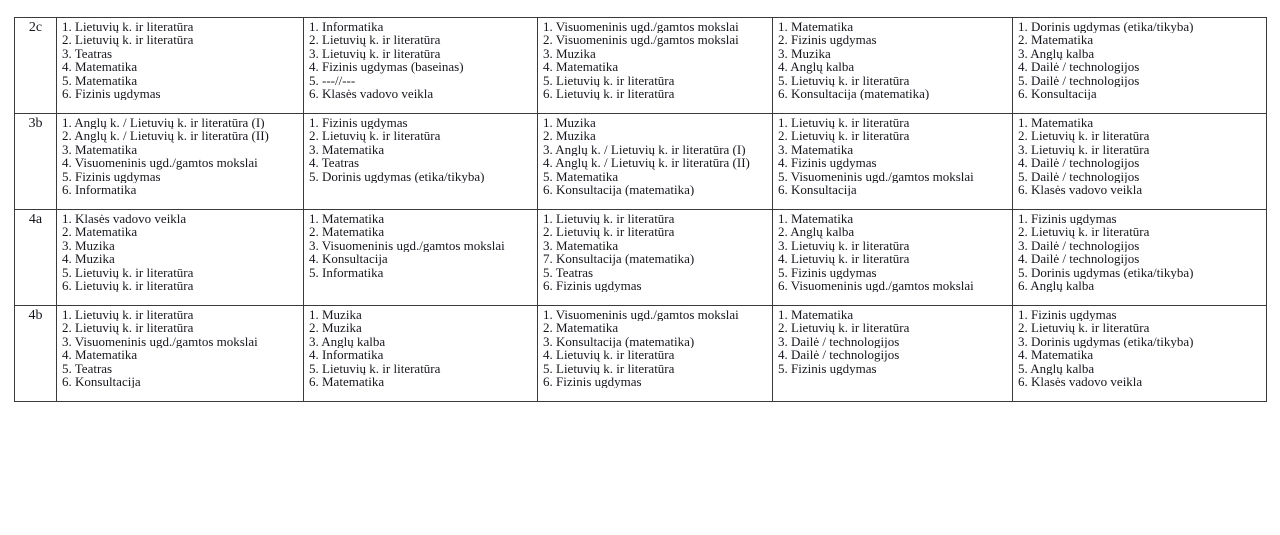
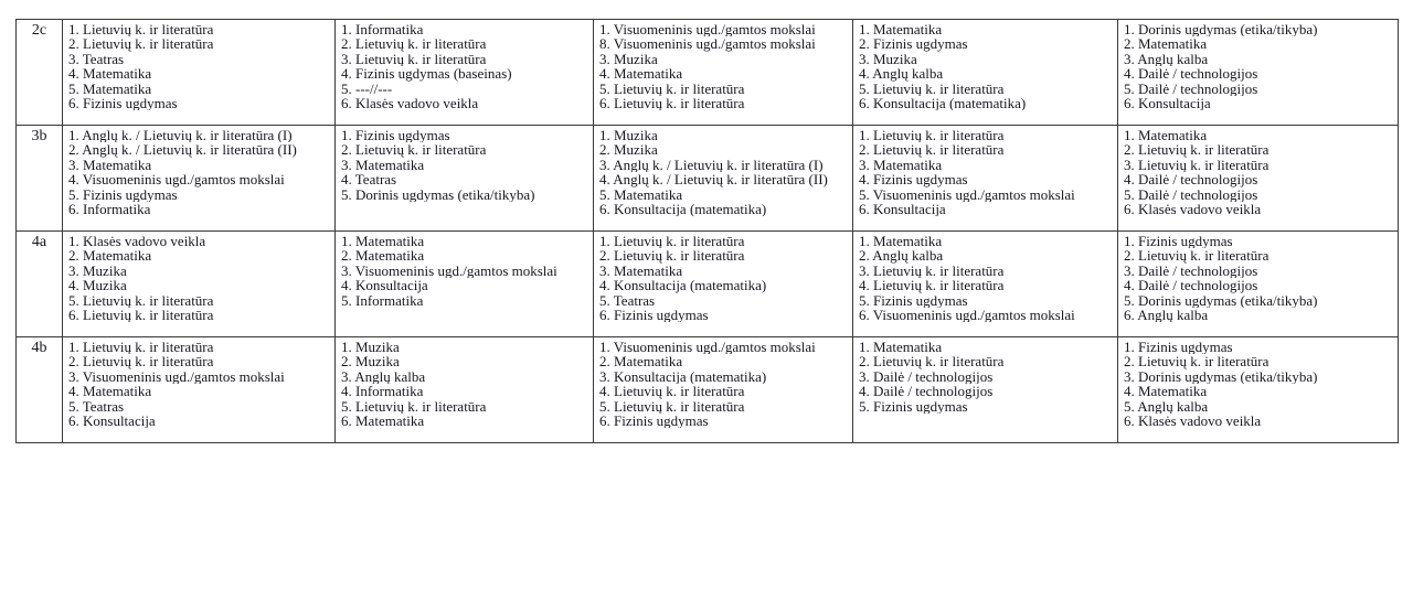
- 2c	1. Lietuvių k. ir literatūra2. Lietuvių k. ir literatūra3. Teatras4. Matematika5. Matematika6. Fizinis ugdymas	1. Informatika2. Lietuvių k. ir literatūra3. Lietuvių k. ir literatūra4. Fizinis ugdymas (baseinas)5. ---//---6. Klasės vadovo veikla	1. Visuomeninis ugd./gamtos mokslai2. Visuomeninis ugd./gamtos mokslai3. Muzika4. Matematika5. Lietuvių k. ir literatūra6. Lietuvių k. ir literatūra	1. Matematika2. Fizinis ugdymas3. Muzika4. Anglų kalba5. Lietuvių k. ir literatūra6. Konsultacija (matematika)	1. Dorinis ugdymas (etika/tikyba)2. Matematika3. Anglų kalba4. Dailė / technologijos5. Dailė / technologijos6. Konsultacija
+ 2c	1. Lietuvių k. ir literatūra2. Lietuvių k. ir literatūra3. Teatras4. Matematika5. Matematika6. Fizinis ugdymas	1. Informatika2. Lietuvių k. ir literatūra3. Lietuvių k. ir literatūra4. Fizinis ugdymas (baseinas)5. ---//---6. Klasės vadovo veikla	1. Visuomeninis ugd./gamtos mokslai8. Visuomeninis ugd./gamtos mokslai3. Muzika4. Matematika5. Lietuvių k. ir literatūra6. Lietuvių k. ir literatūra	1. Matematika2. Fizinis ugdymas3. Muzika4. Anglų kalba5. Lietuvių k. ir literatūra6. Konsultacija (matematika)	1. Dorinis ugdymas (etika/tikyba)2. Matematika3. Anglų kalba4. Dailė / technologijos5. Dailė / technologijos6. Konsultacija
  3b	1. Anglų k. / Lietuvių k. ir literatūra (I)2. Anglų k. / Lietuvių k. ir literatūra (II)3. Matematika4. Visuomeninis ugd./gamtos mokslai5. Fizinis ugdymas6. Informatika	1. Fizinis ugdymas2. Lietuvių k. ir literatūra3. Matematika4. Teatras5. Dorinis ugdymas (etika/tikyba)	1. Muzika2. Muzika3. Anglų k. / Lietuvių k. ir literatūra (I)4. Anglų k. / Lietuvių k. ir literatūra (II)5. Matematika6. Konsultacija (matematika)	1. Lietuvių k. ir literatūra2. Lietuvių k. ir literatūra3. Matematika4. Fizinis ugdymas5. Visuomeninis ugd./gamtos mokslai6. Konsultacija	1. Matematika2. Lietuvių k. ir literatūra3. Lietuvių k. ir literatūra4. Dailė / technologijos5. Dailė / technologijos6. Klasės vadovo veikla
- 4a	1. Klasės vadovo veikla2. Matematika3. Muzika4. Muzika5. Lietuvių k. ir literatūra6. Lietuvių k. ir literatūra	1. Matematika2. Matematika3. Visuomeninis ugd./gamtos mokslai4. Konsultacija5. Informatika	1. Lietuvių k. ir literatūra2. Lietuvių k. ir literatūra3. Matematika7. Konsultacija (matematika)5. Teatras6. Fizinis ugdymas	1. Matematika2. Anglų kalba3. Lietuvių k. ir literatūra4. Lietuvių k. ir literatūra5. Fizinis ugdymas6. Visuomeninis ugd./gamtos mokslai	1. Fizinis ugdymas2. Lietuvių k. ir literatūra3. Dailė / technologijos4. Dailė / technologijos5. Dorinis ugdymas (etika/tikyba)6. Anglų kalba
+ 4a	1. Klasės vadovo veikla2. Matematika3. Muzika4. Muzika5. Lietuvių k. ir literatūra6. Lietuvių k. ir literatūra	1. Matematika2. Matematika3. Visuomeninis ugd./gamtos mokslai4. Konsultacija5. Informatika	1. Lietuvių k. ir literatūra2. Lietuvių k. ir literatūra3. Matematika4. Konsultacija (matematika)5. Teatras6. Fizinis ugdymas	1. Matematika2. Anglų kalba3. Lietuvių k. ir literatūra4. Lietuvių k. ir literatūra5. Fizinis ugdymas6. Visuomeninis ugd./gamtos mokslai	1. Fizinis ugdymas2. Lietuvių k. ir literatūra3. Dailė / technologijos4. Dailė / technologijos5. Dorinis ugdymas (etika/tikyba)6. Anglų kalba
  4b	1. Lietuvių k. ir literatūra2. Lietuvių k. ir literatūra3. Visuomeninis ugd./gamtos mokslai4. Matematika5. Teatras6. Konsultacija	1. Muzika2. Muzika3. Anglų kalba4. Informatika5. Lietuvių k. ir literatūra6. Matematika	1. Visuomeninis ugd./gamtos mokslai2. Matematika3. Konsultacija (matematika)4. Lietuvių k. ir literatūra5. Lietuvių k. ir literatūra6. Fizinis ugdymas	1. Matematika2. Lietuvių k. ir literatūra3. Dailė / technologijos4. Dailė / technologijos5. Fizinis ugdymas	1. Fizinis ugdymas2. Lietuvių k. ir literatūra3. Dorinis ugdymas (etika/tikyba)4. Matematika5. Anglų kalba6. Klasės vadovo veikla
